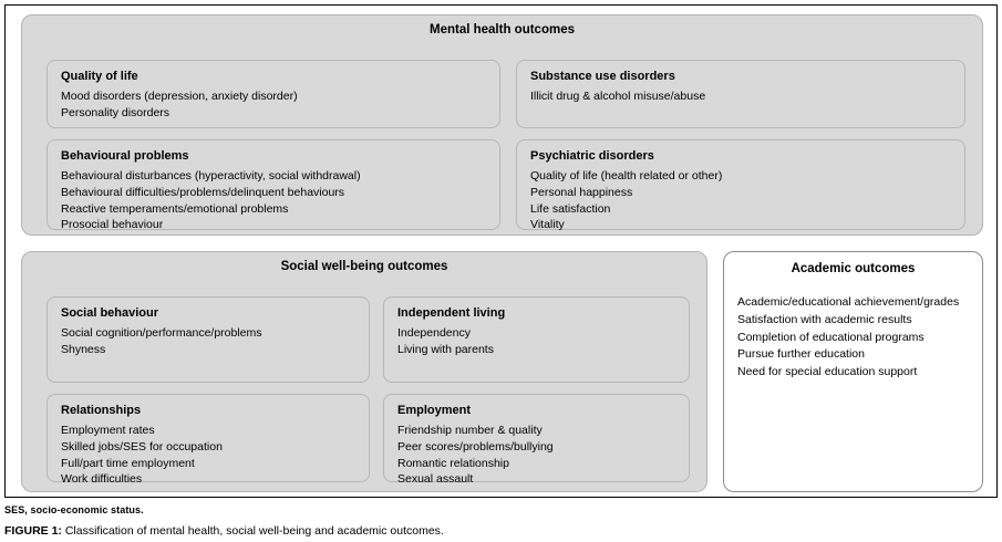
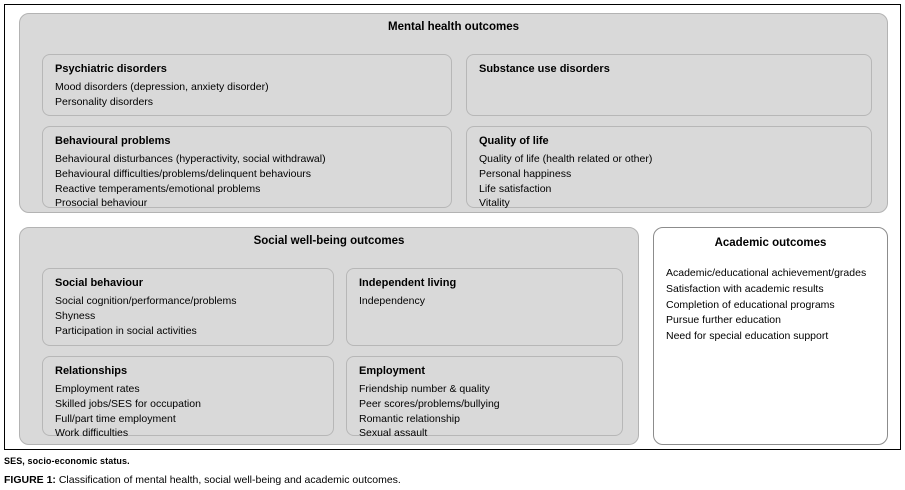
  Mental health outcomes
- Quality of life
+ Psychiatric disorders
  Mood disorders (depression, anxiety disorder)
  Personality disorders
  Substance use disorders
- Illicit drug & alcohol misuse/abuse
  Behavioural problems
  Behavioural disturbances (hyperactivity, social withdrawal)
  Behavioural difficulties/problems/delinquent behaviours
  Reactive temperaments/emotional problems
  Prosocial behaviour
- Psychiatric disorders
+ Quality of life
  Quality of life (health related or other)
  Personal happiness
  Life satisfaction
  Vitality
  Social well-being outcomes
  Social behaviour
  Social cognition/performance/problems
  Shyness
+ Participation in social activities
  Independent living
  Independency
- Living with parents
  Relationships
  Employment rates
  Skilled jobs/SES for occupation
  Full/part time employment
  Work difficulties
  Employment
  Friendship number & quality
  Peer scores/problems/bullying
  Romantic relationship
  Sexual assault
  Academic outcomes
  Academic/educational achievement/grades
  Satisfaction with academic results
  Completion of educational programs
  Pursue further education
  Need for special education support
  SES, socio-economic status.
  FIGURE 1: Classification of mental health, social well-being and academic outcomes.
